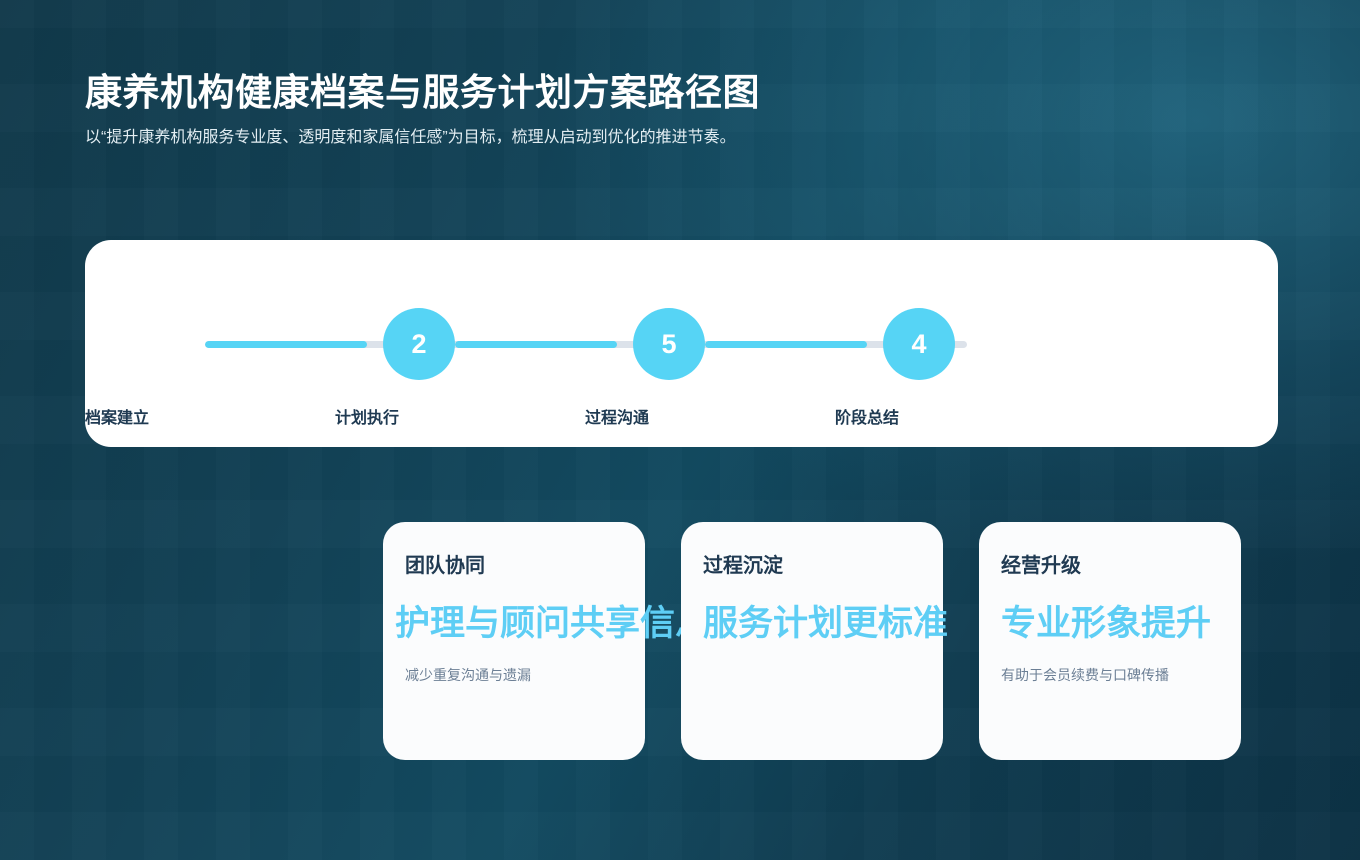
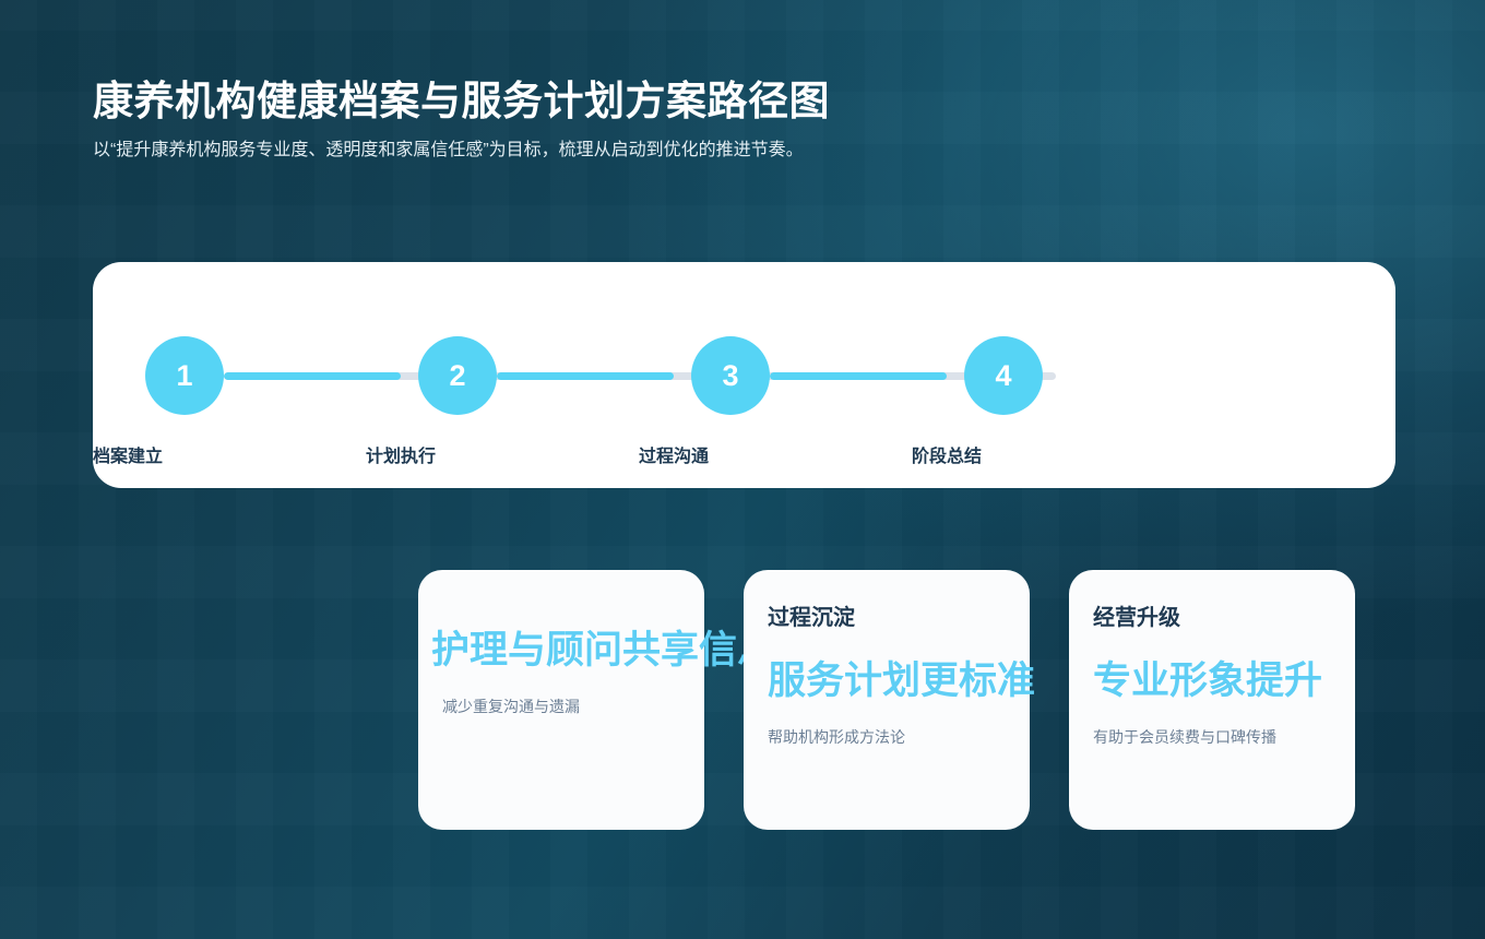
  康养机构健康档案与服务计划方案路径图
  以“提升康养机构服务专业度、透明度和家属信任感”为目标，梳理从启动到优化的推进节奏。
+ 1
  档案建立
  2
  计划执行
- 5
+ 3
  过程沟通
  4
  阶段总结
- 团队协同
  护理与顾问共享信
  减少重复沟通与遗漏
  过程沉淀
  服务计划更标准
+ 帮助机构形成方法论
  经营升级
  专业形象提升
  有助于会员续费与口碑传播
